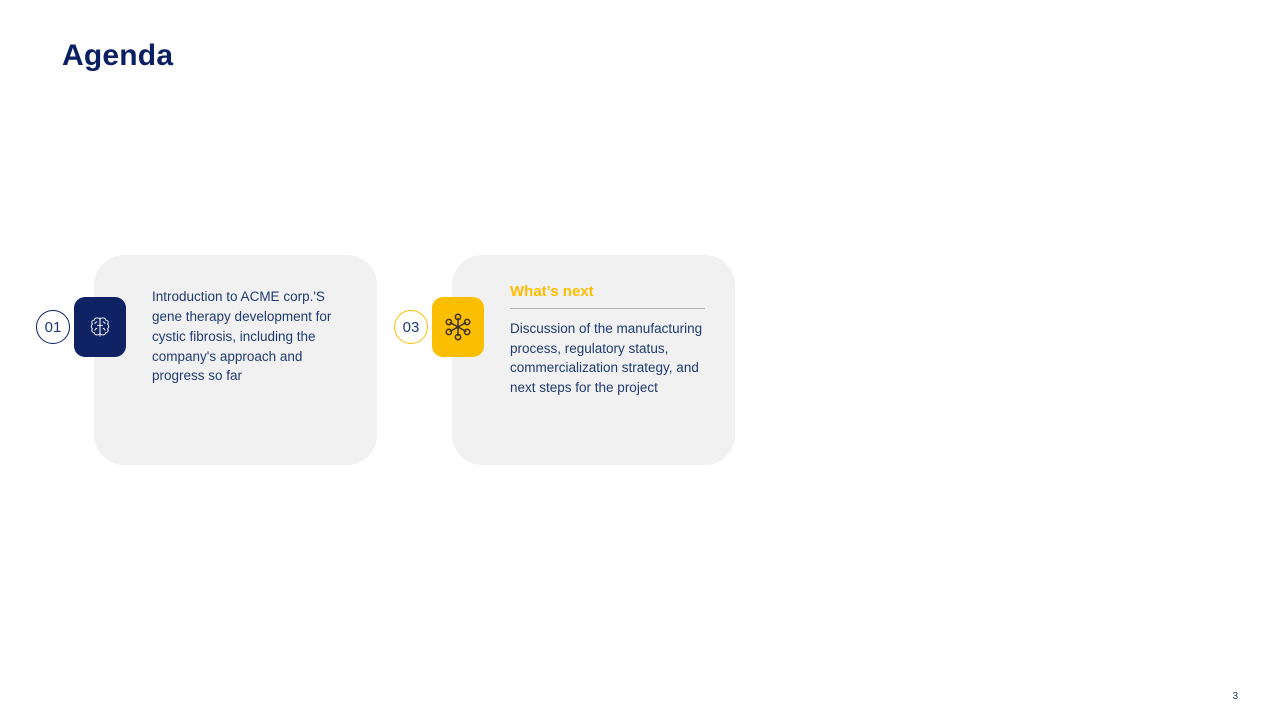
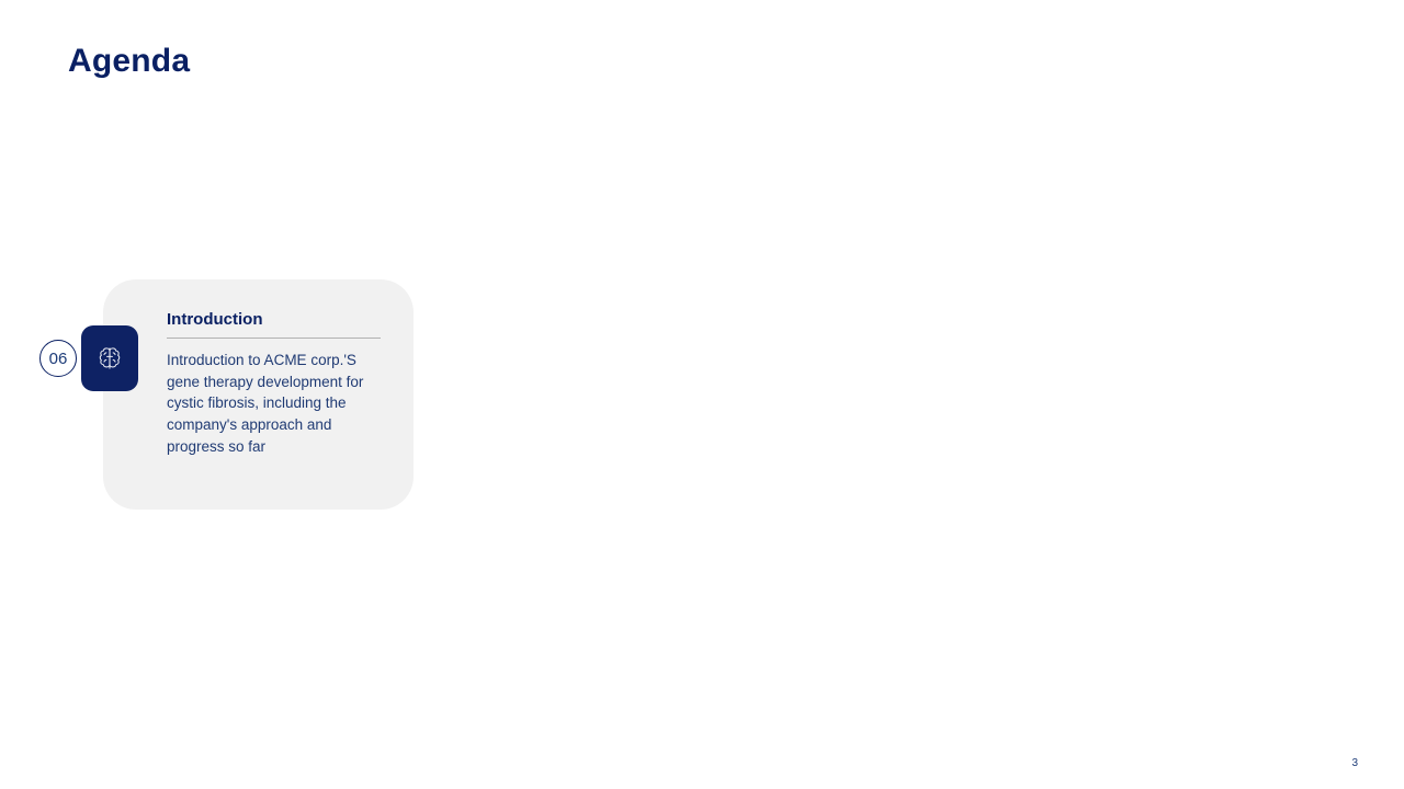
  Agenda
- 01
+ 06
+ Introduction
  Introduction to ACME corp.'S gene therapy development for cystic fibrosis, including the company's approach and progress so far
- 03
- What’s next
- Discussion of the manufacturing process, regulatory status, commercialization strategy, and next steps for the project
  3
